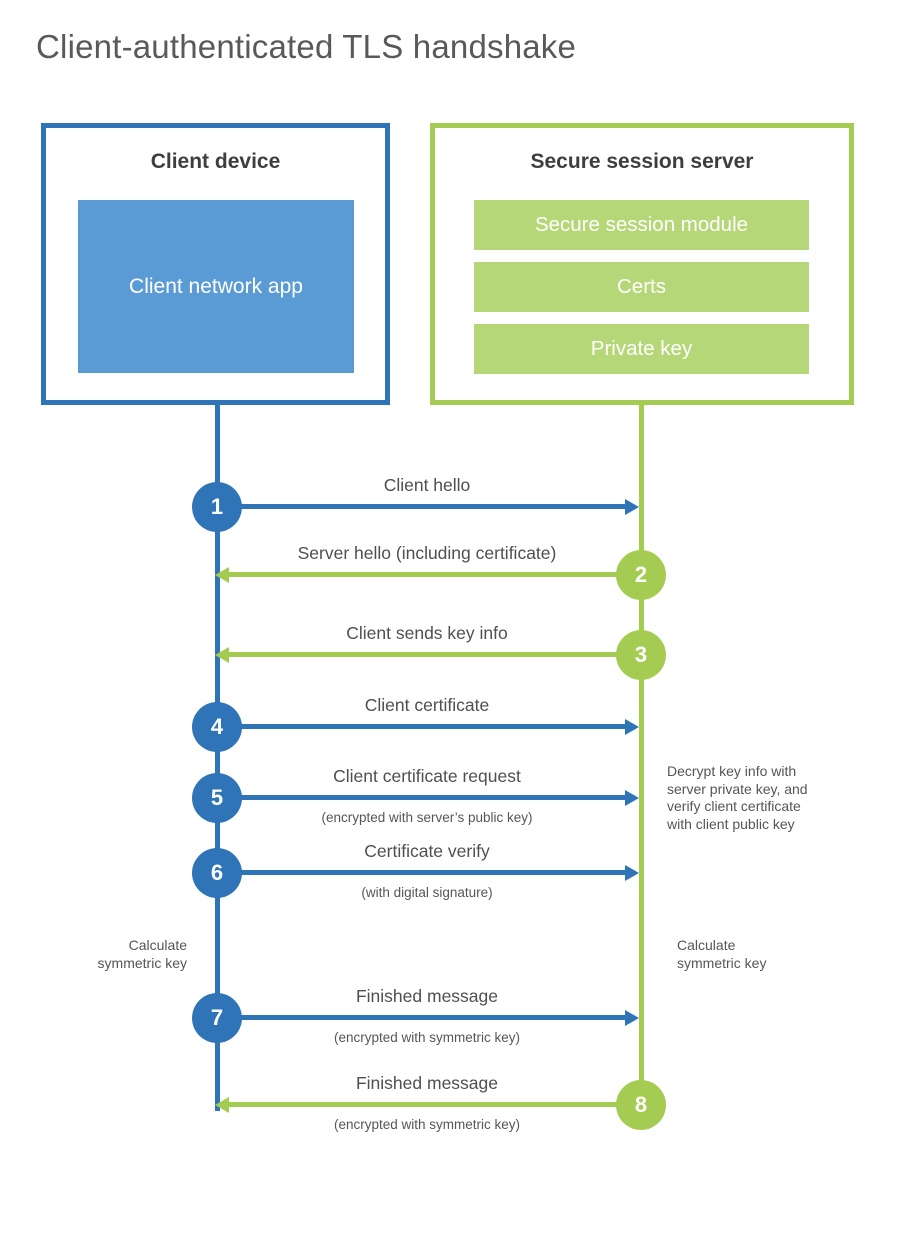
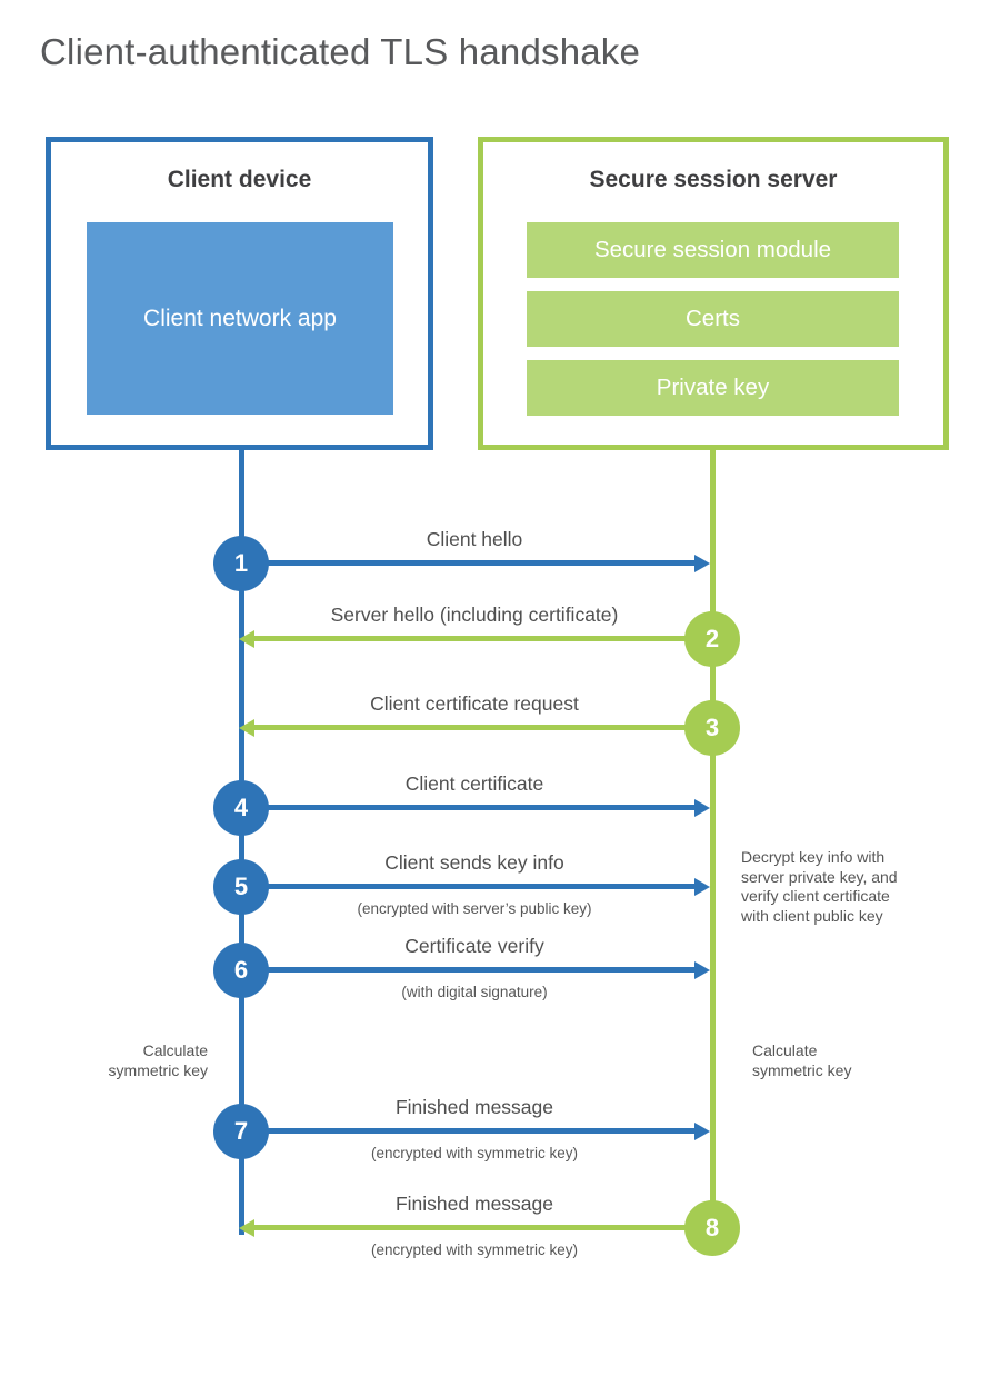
  Client-authenticated TLS handshake
  Client device
  Client network app
  Secure session server
  Secure session module
  Certs
  Private key
  Client hello
  Server hello (including certificate)
- Client sends key info
+ Client certificate request
  Client certificate
- Client certificate request
+ Client sends key info
  (encrypted with server’s public key)
  Certificate verify
  (with digital signature)
  Finished message
  (encrypted with symmetric key)
  Finished message
  (encrypted with symmetric key)
  1
  2
  3
  4
  5
  6
  7
  8
  Decrypt key info with
  server private key, and
  verify client certificate
  with client public key
  Calculate
  symmetric key
  Calculate
  symmetric key
